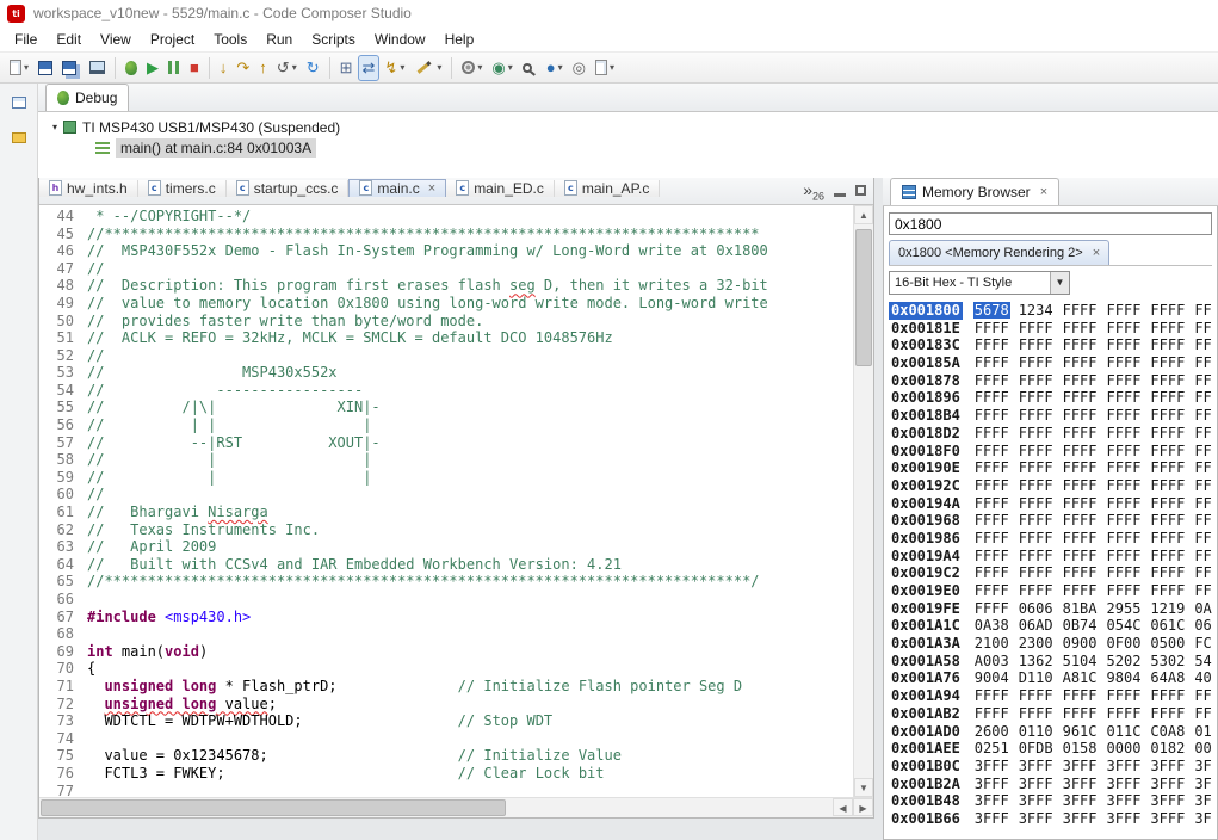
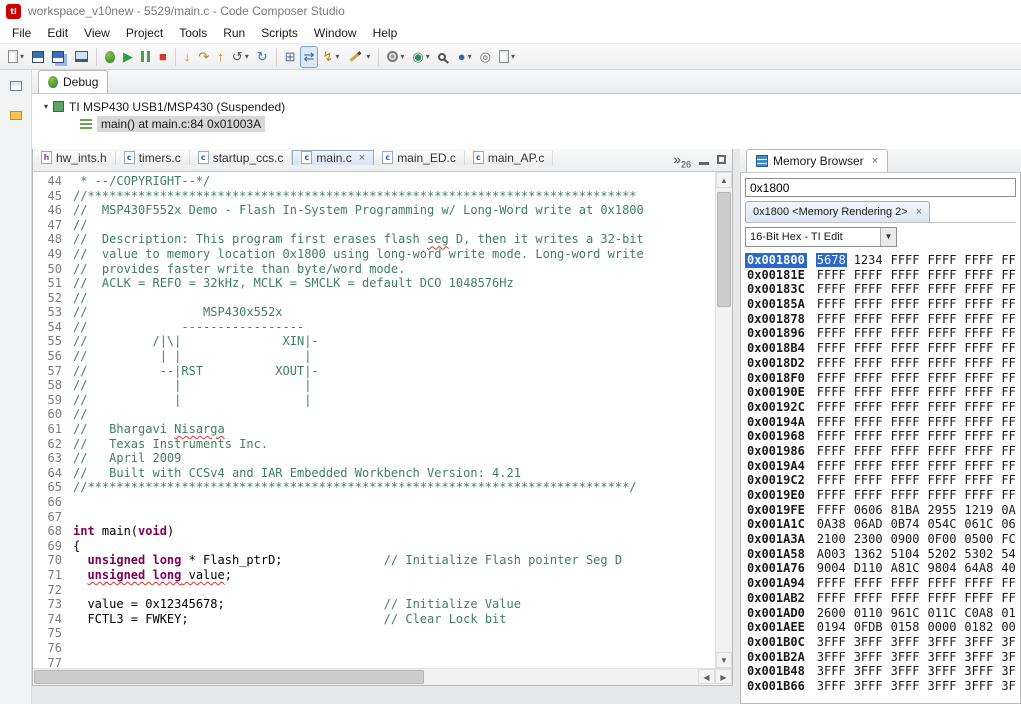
  ti
  workspace_v10new - 5529/main.c - Code Composer Studio
  File
  Edit
  View
  Project
  Tools
  Run
  Scripts
  Window
  Help
  ▾
  ▶
  ■
  ↓
  ↷
  ↑
  ↺
  ▾
  ↻
  ⊞
  ⇄
  ↯
  ▾
  ▾
  ▾
  ◉
  ▾
  ●
  ▾
  ◎
  ▾
  Debug
  ▾
  TI MSP430 USB1/MSP430 (Suspended)
  main() at main.c:84 0x01003A
  h
  hw_ints.h
  c
  timers.c
  c
  startup_ccs.c
  c
  main.c
  ×
  c
  main_ED.c
  c
  main_AP.c
  »26
  44
  45
  46
  47
  48
  49
  50
  51
  52
  53
  54
  55
  56
  57
  58
  59
  60
  61
  62
  63
  64
  65
  66
  67
  68
  69
  70
  71
  72
  73
  74
  75
  76
  77
  * --/COPYRIGHT--*/
  //****************************************************************************
  // MSP430F552x Demo - Flash In-System Programming w/ Long-Word write at 0x1800
  //
  // Description: This program first erases flash seg D, then it writes a 32-bit
  // value to memory location 0x1800 using long-word write mode. Long-word write
  // provides faster write than byte/word mode.
  // ACLK = REFO = 32kHz, MCLK = SMCLK = default DCO 1048576Hz
  //
  // MSP430x552x
  // -----------------
  // /|\| XIN|-
  // | | |
  // --|RST XOUT|-
  // | |
  // | |
  //
  // Bhargavi Nisarga
  // Texas Instruments Inc.
  // April 2009
  // Built with CCSv4 and IAR Embedded Workbench Version: 4.21
  //***************************************************************************/
- #include <msp430.h>
  int main(void)
  {
  unsigned long * Flash_ptrD; // Initialize Flash pointer Seg D
  unsigned long value;
- WDTCTL = WDTPW+WDTHOLD; // Stop WDT
  value = 0x12345678; // Initialize Value
  FCTL3 = FWKEY; // Clear Lock bit
  ▲
  ▼
  ◀
  ▶
  Memory Browser
  ×
  0x1800
  0x1800 <Memory Rendering 2>
  ×
- 16-Bit Hex - TI Style
+ 16-Bit Hex - TI Edit
  ▼
  0x001800 5678 1234 FFFF FFFF FFFF FF
  0x00181E FFFF FFFF FFFF FFFF FFFF FF
  0x00183C FFFF FFFF FFFF FFFF FFFF FF
  0x00185A FFFF FFFF FFFF FFFF FFFF FF
  0x001878 FFFF FFFF FFFF FFFF FFFF FF
  0x001896 FFFF FFFF FFFF FFFF FFFF FF
  0x0018B4 FFFF FFFF FFFF FFFF FFFF FF
  0x0018D2 FFFF FFFF FFFF FFFF FFFF FF
  0x0018F0 FFFF FFFF FFFF FFFF FFFF FF
  0x00190E FFFF FFFF FFFF FFFF FFFF FF
  0x00192C FFFF FFFF FFFF FFFF FFFF FF
  0x00194A FFFF FFFF FFFF FFFF FFFF FF
  0x001968 FFFF FFFF FFFF FFFF FFFF FF
  0x001986 FFFF FFFF FFFF FFFF FFFF FF
  0x0019A4 FFFF FFFF FFFF FFFF FFFF FF
  0x0019C2 FFFF FFFF FFFF FFFF FFFF FF
  0x0019E0 FFFF FFFF FFFF FFFF FFFF FF
  0x0019FE FFFF 0606 81BA 2955 1219 0A
  0x001A1C 0A38 06AD 0B74 054C 061C 06
  0x001A3A 2100 2300 0900 0F00 0500 FC
  0x001A58 A003 1362 5104 5202 5302 54
  0x001A76 9004 D110 A81C 9804 64A8 40
  0x001A94 FFFF FFFF FFFF FFFF FFFF FF
  0x001AB2 FFFF FFFF FFFF FFFF FFFF FF
  0x001AD0 2600 0110 961C 011C C0A8 01
- 0x001AEE 0251 0FDB 0158 0000 0182 00
+ 0x001AEE 0194 0FDB 0158 0000 0182 00
  0x001B0C 3FFF 3FFF 3FFF 3FFF 3FFF 3F
  0x001B2A 3FFF 3FFF 3FFF 3FFF 3FFF 3F
  0x001B48 3FFF 3FFF 3FFF 3FFF 3FFF 3F
  0x001B66 3FFF 3FFF 3FFF 3FFF 3FFF 3F
